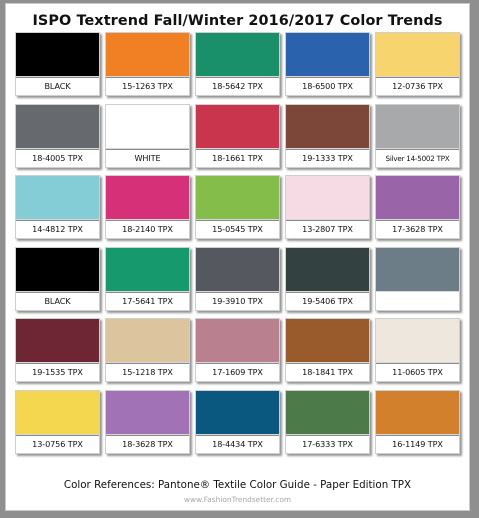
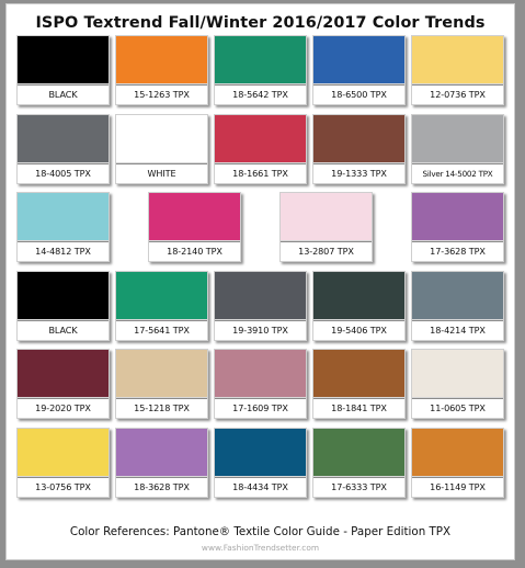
  ISPO Textrend Fall/Winter 2016/2017 Color Trends
  BLACK
  15-1263 TPX
  18-5642 TPX
  18-6500 TPX
  12-0736 TPX
  18-4005 TPX
  WHITE
  18-1661 TPX
  19-1333 TPX
  Silver 14-5002 TPX
  14-4812 TPX
  18-2140 TPX
- 15-0545 TPX
  13-2807 TPX
  17-3628 TPX
  BLACK
  17-5641 TPX
  19-3910 TPX
  19-5406 TPX
+ 18-4214 TPX
- 19-1535 TPX
+ 19-2020 TPX
  15-1218 TPX
  17-1609 TPX
  18-1841 TPX
  11-0605 TPX
  13-0756 TPX
  18-3628 TPX
  18-4434 TPX
  17-6333 TPX
  16-1149 TPX
  Color References: Pantone® Textile Color Guide - Paper Edition TPX
  www.FashionTrendsetter.com
